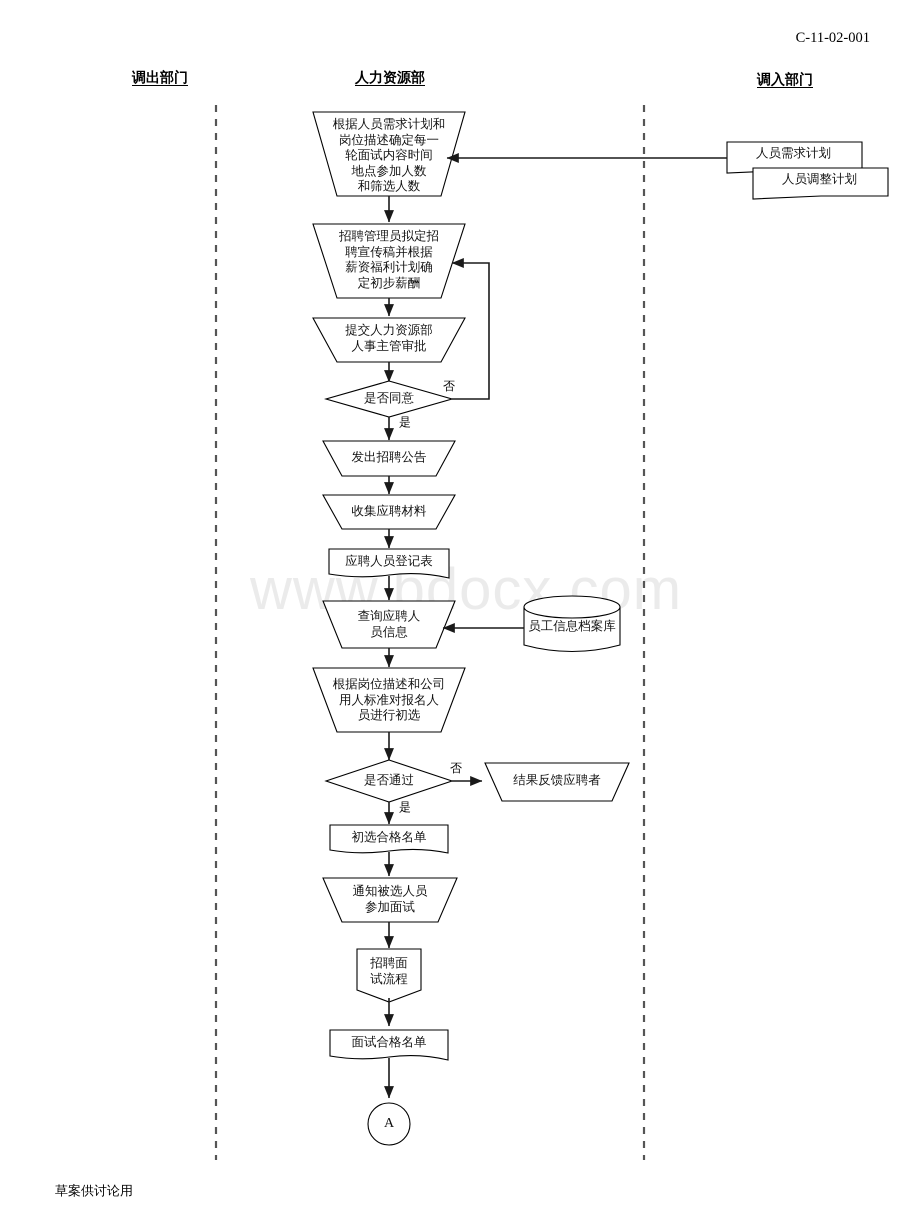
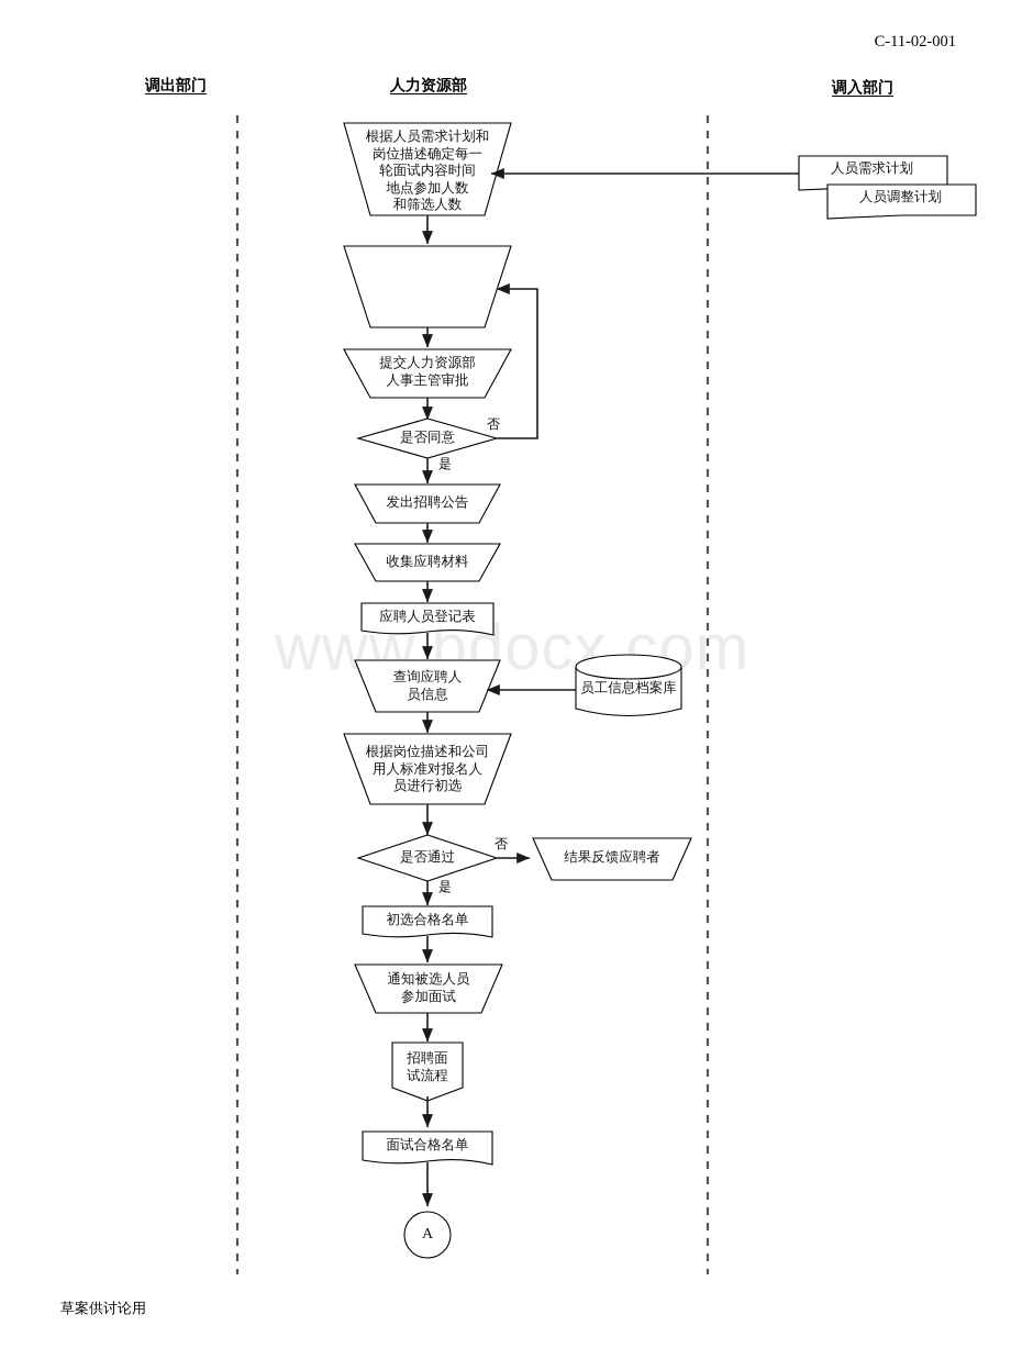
  www.bdocx.com
  C-11-02-001
  调出部门
  人力资源部
  调入部门
  草案供讨论用
  根据人员需求计划和
  岗位描述确定每一
  轮面试内容时间
  地点参加人数
  和筛选人数
  人员需求计划
  人员调整计划
- 招聘管理员拟定招
- 聘宣传稿并根据
- 薪资福利计划确
- 定初步薪酬
  提交人力资源部
  人事主管审批
  是否同意
  否
  是
  发出招聘公告
  收集应聘材料
  应聘人员登记表
  查询应聘人
  员信息
  员工信息档案库
  根据岗位描述和公司
  用人标准对报名人
  员进行初选
  是否通过
  否
  是
  结果反馈应聘者
  初选合格名单
  通知被选人员
  参加面试
  招聘面
  试流程
  面试合格名单
  A
